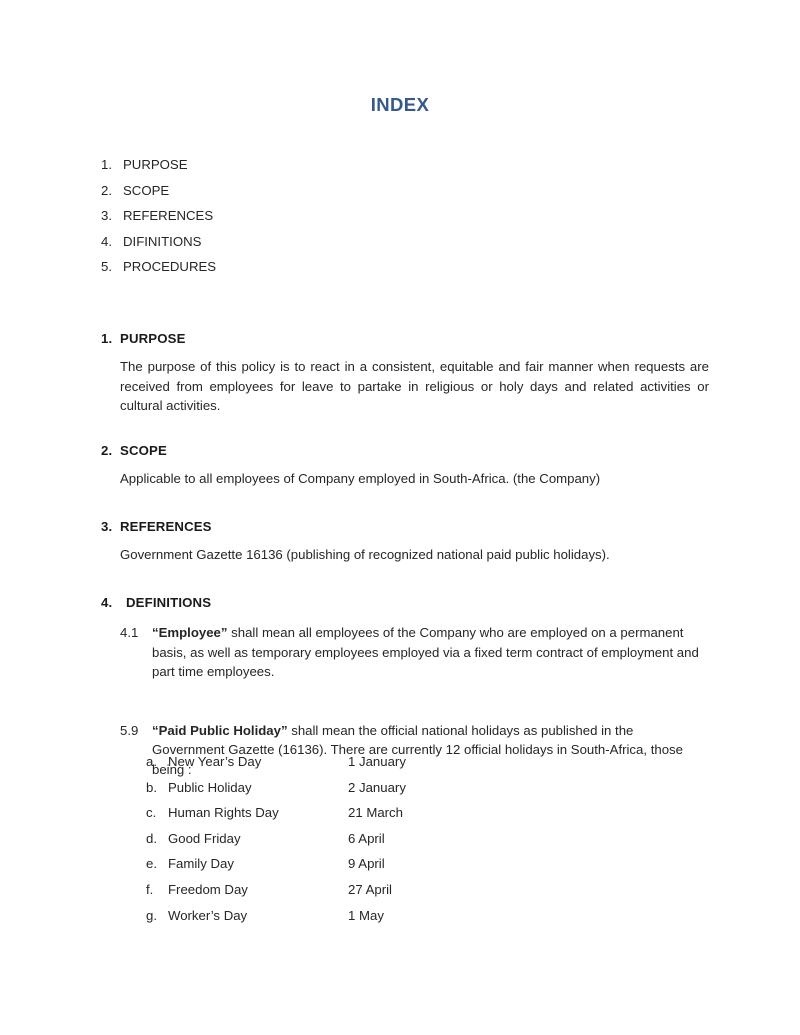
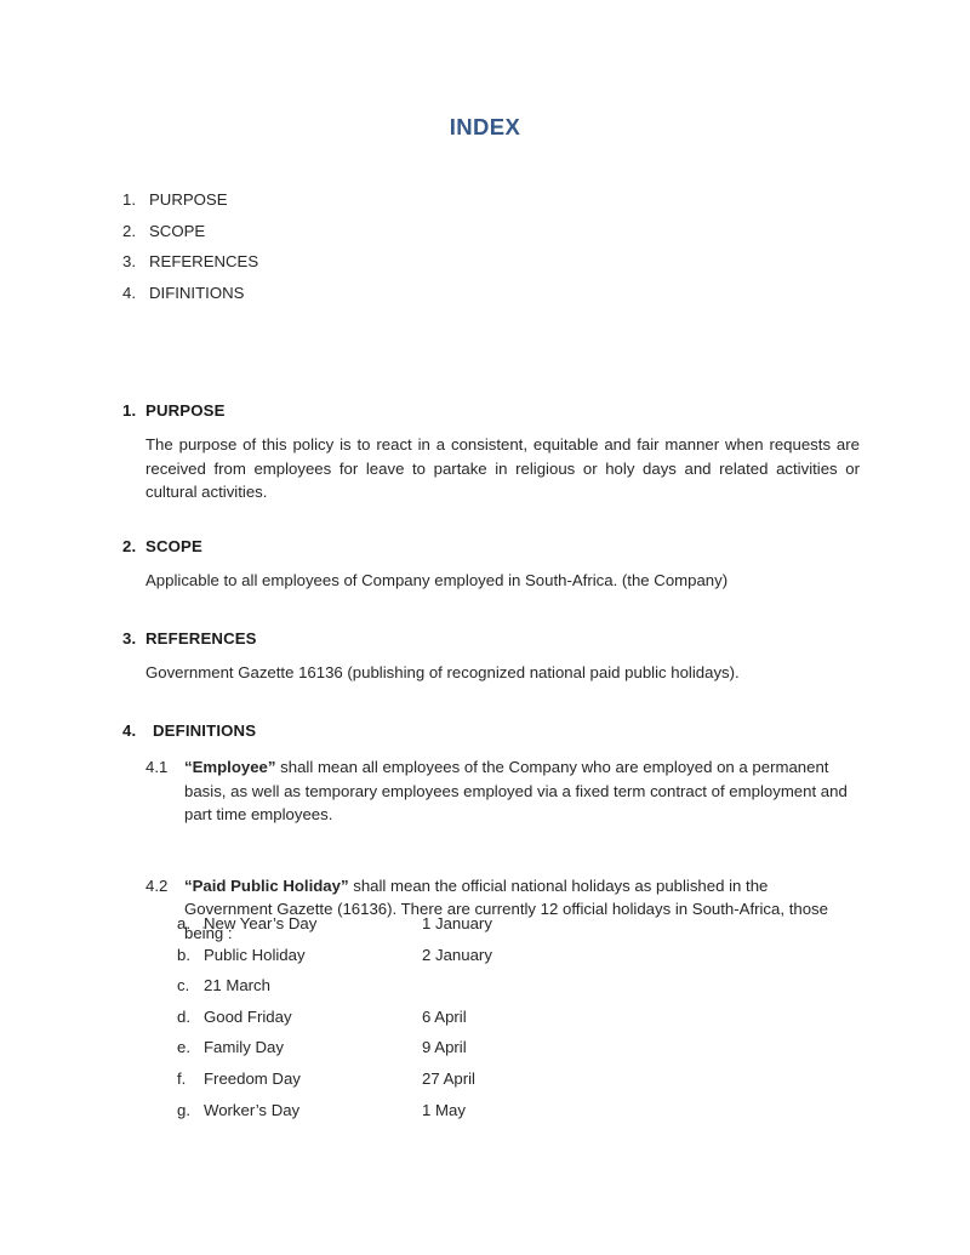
  INDEX
  1.
  PURPOSE
  2.
  SCOPE
  3.
  REFERENCES
  4.
  DIFINITIONS
- 5.
- PROCEDURES
  1.
  PURPOSE
  The purpose of this policy is to react in a consistent, equitable and fair manner when requests are received from employees for leave to partake in religious or holy days and related activities or cultural activities.
  2.
  SCOPE
  Applicable to all employees of Company employed in South-Africa. (the Company)
  3.
  REFERENCES
  Government Gazette 16136 (publishing of recognized national paid public holidays).
  4.
  DEFINITIONS
  4.1
  “Employee” shall mean all employees of the Company who are employed on a permanent basis, as well as temporary employees employed via a fixed term contract of employment and part time employees.
- 5.9
+ 4.2
  “Paid Public Holiday” shall mean the official national holidays as published in the Government Gazette (16136). There are currently 12 official holidays in South-Africa, those being :
  a.
  New Year’s Day
  1 January
  b.
  Public Holiday
  2 January
  c.
- Human Rights Day
  21 March
  d.
  Good Friday
  6 April
  e.
  Family Day
  9 April
  f.
  Freedom Day
  27 April
  g.
  Worker’s Day
  1 May
